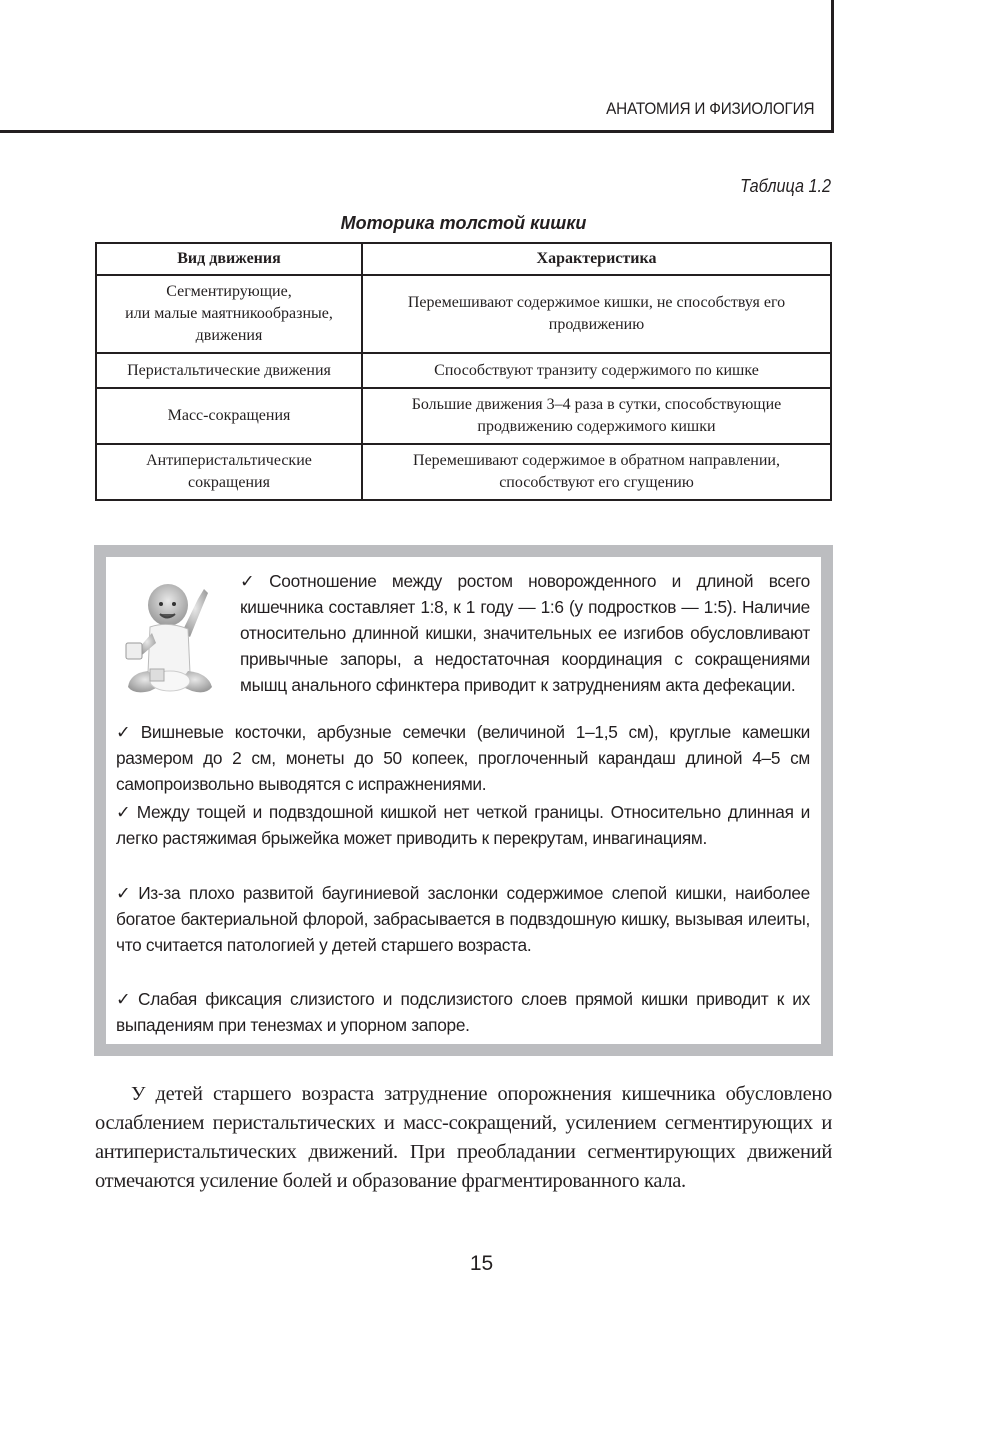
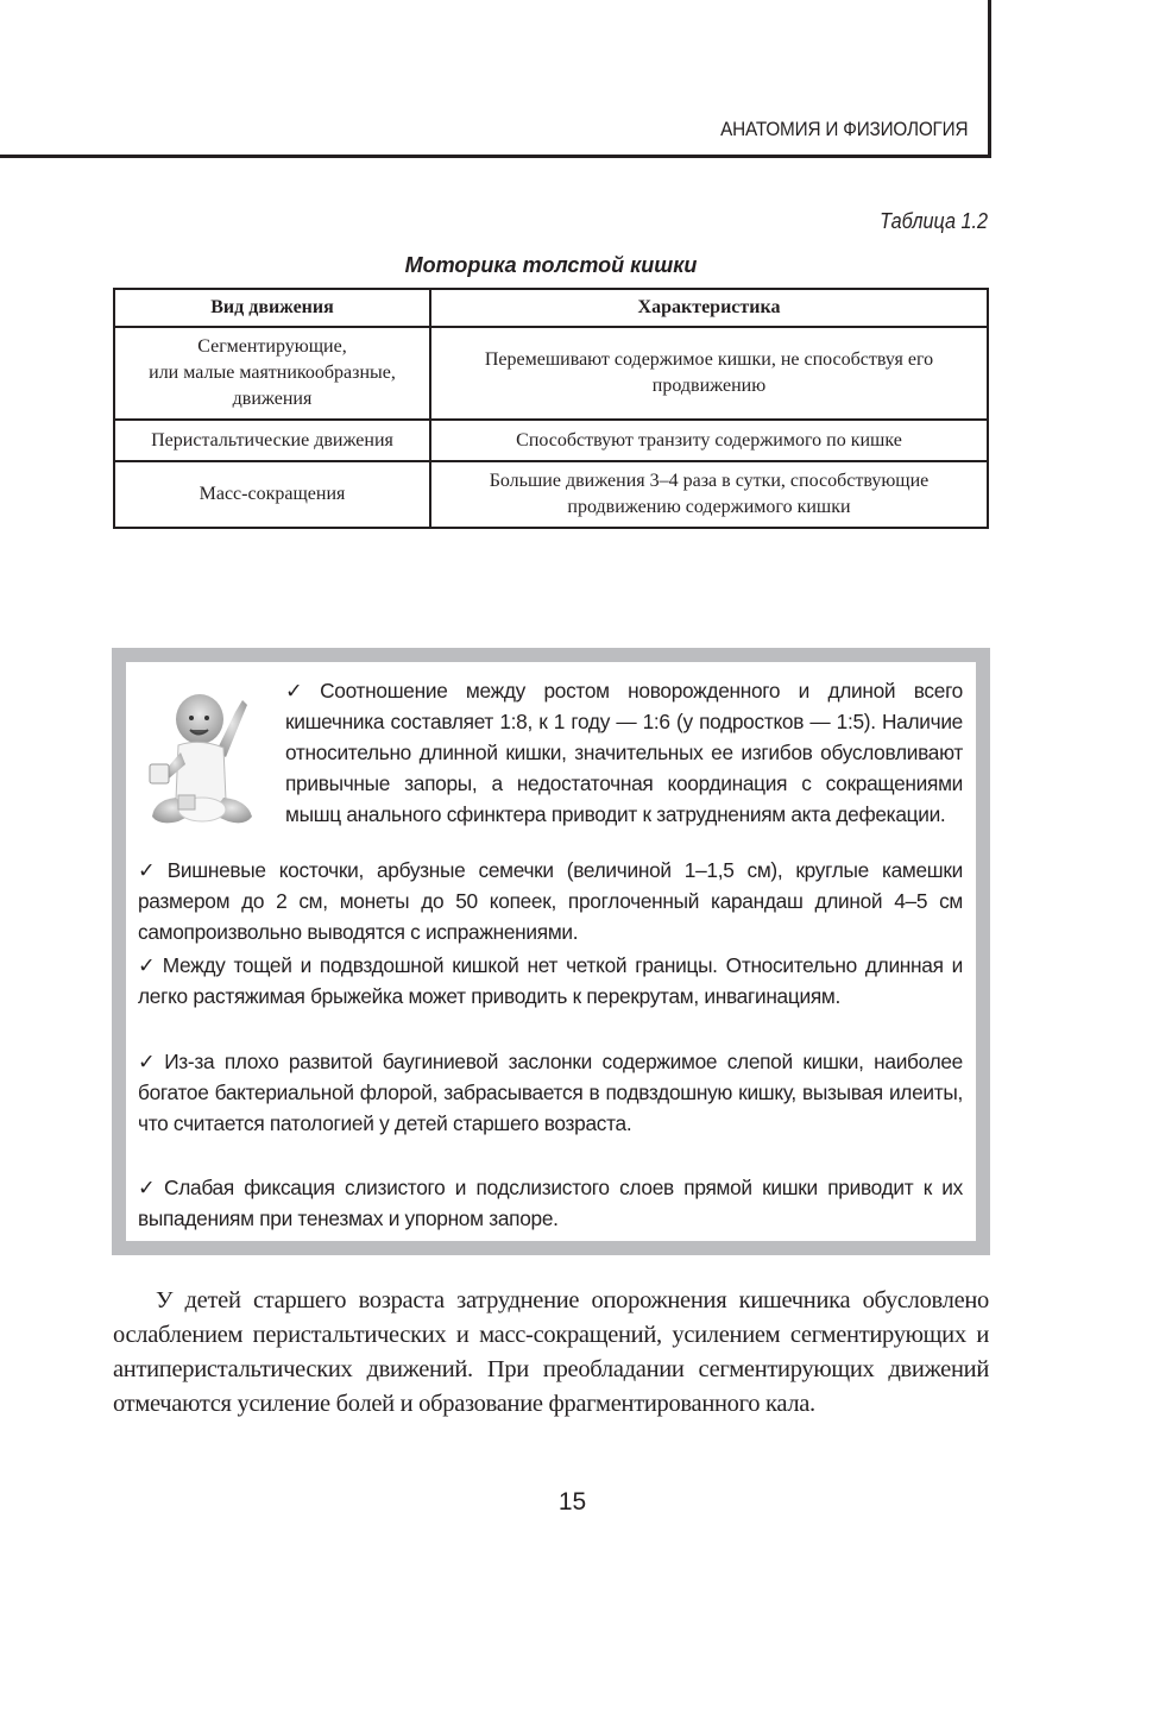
  АНАТОМИЯ И ФИЗИОЛОГИЯ
  Таблица 1.2
  Моторика толстой кишки
  Вид движения	Характеристика
  Сегментирующие, или малые маятникообразные, движения	Перемешивают содержимое кишки, не способствуя его продвижению
  Перистальтические движения	Способствуют транзиту содержимого по кишке
  Масс-сокращения	Большие движения 3–4 раза в сутки, способствующие продвижению содержимого кишки
- Антиперистальтические сокращения	Перемешивают содержимое в обратном направлении, способствуют его сгущению
  ✓ Соотношение между ростом новорожденного и длиной всего кишечника составляет 1:8, к 1 году — 1:6 (у подростков — 1:5). Наличие относительно длинной кишки, значительных ее изгибов обусловливают привычные запоры, а недостаточная координация с сокращениями мышц анального сфинктера приводит к затруднениям акта дефекации.
  ✓ Вишневые косточки, арбузные семечки (величиной 1–1,5 см), круглые камешки размером до 2 см, монеты до 50 копеек, проглоченный карандаш длиной 4–5 см самопроизвольно выводятся с испражнениями.
  ✓ Между тощей и подвздошной кишкой нет четкой границы. Относительно длинная и легко растяжимая брыжейка может приводить к перекрутам, инвагинациям.
  ✓ Из-за плохо развитой баугиниевой заслонки содержимое слепой кишки, наиболее богатое бактериальной флорой, забрасывается в подвздошную кишку, вызывая илеиты, что считается патологией у детей старшего возраста.
  ✓ Слабая фиксация слизистого и подслизистого слоев прямой кишки приводит к их выпадениям при тенезмах и упорном запоре.
  У детей старшего возраста затруднение опорожнения кишечника обусловлено ослаблением перистальтических и масс-сокращений, усилением сегментирующих и антиперистальтических движений. При преобладании сегментирующих движений отмечаются усиление болей и образование фрагментированного кала.
  15
